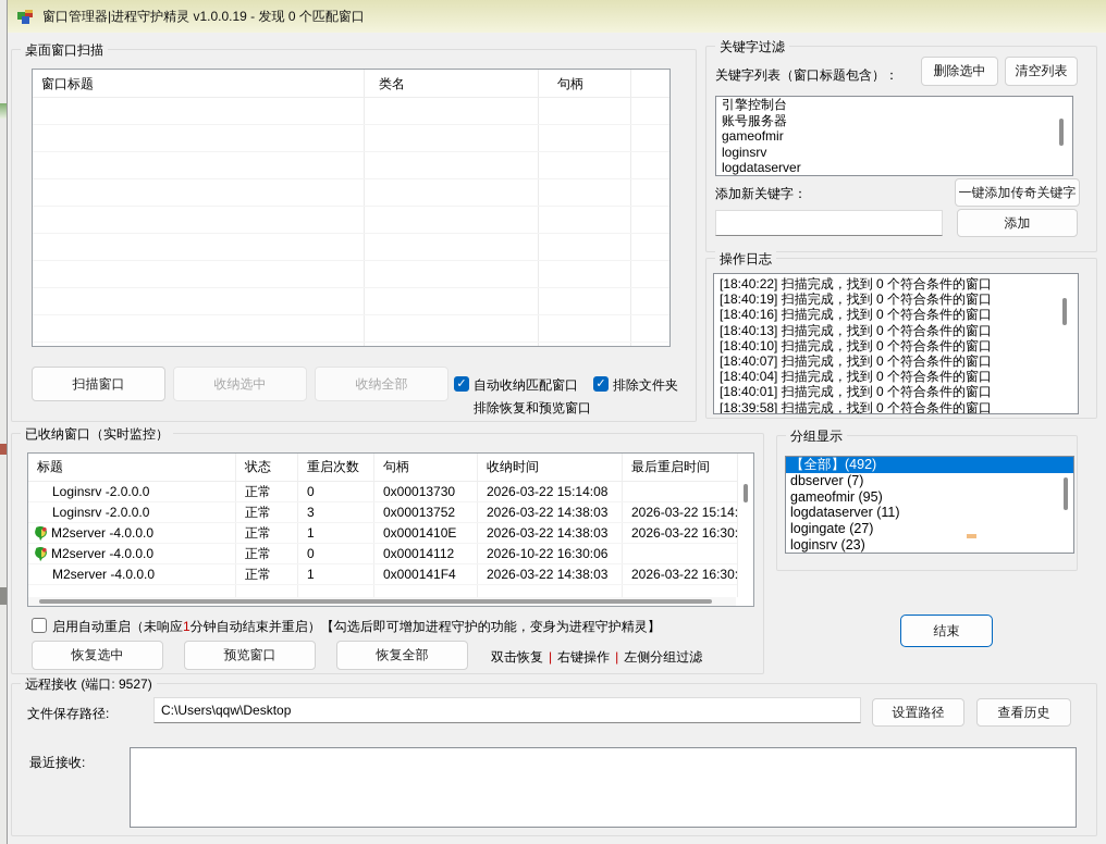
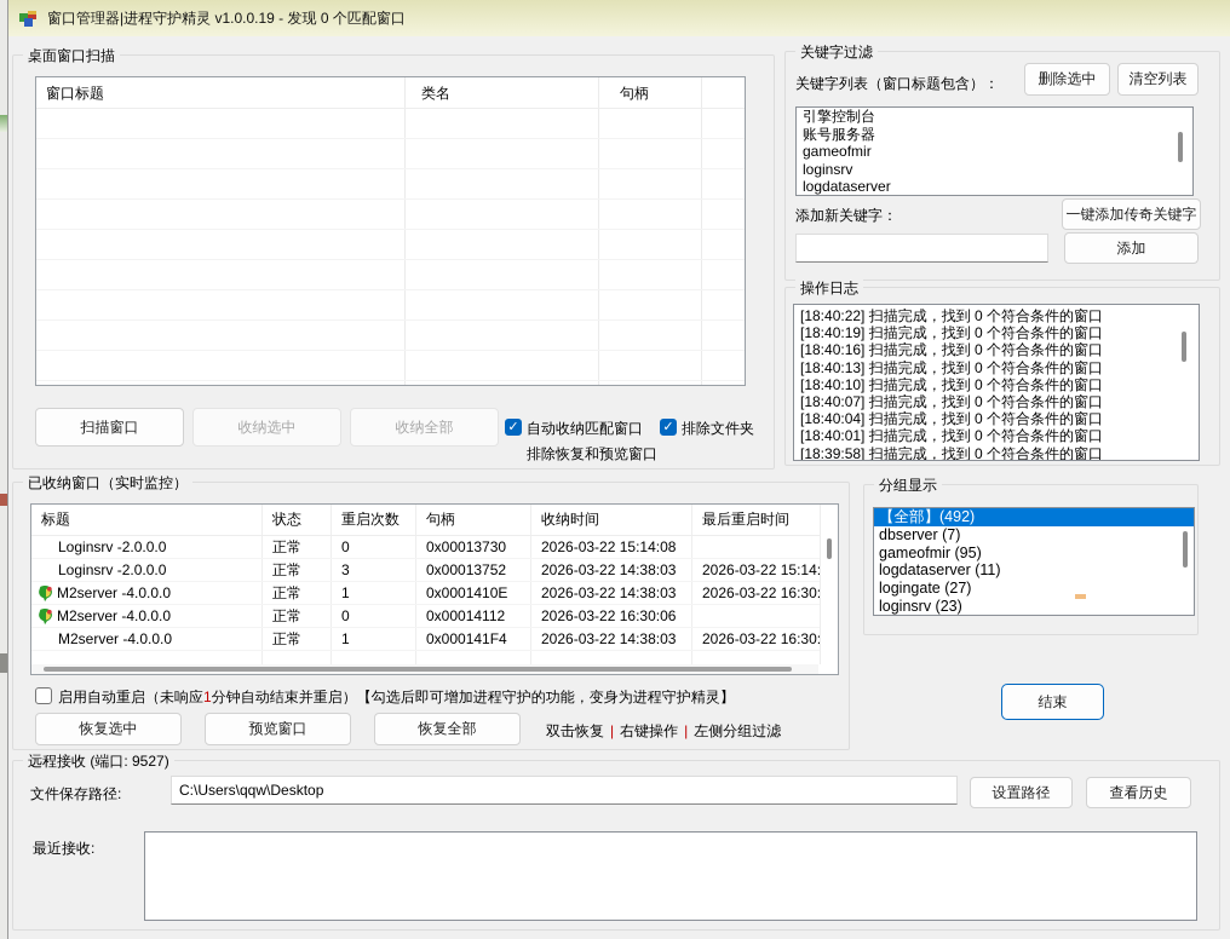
  窗口管理器|进程守护精灵 v1.0.0.19 - 发现 0 个匹配窗口
  桌面窗口扫描
  窗口标题
  类名
  句柄
  扫描窗口
  收纳选中
  收纳全部
  自动收纳匹配窗口
  排除恢复和预览窗口
  排除文件夹
  关键字过滤
  关键字列表（窗口标题包含）：
  删除选中
  清空列表
  引擎控制台
  账号服务器
  gameofmir
  loginsrv
  logdataserver
  添加新关键字：
  一键添加传奇关键字
  添加
  操作日志
  [18:40:22] 扫描完成，找到 0 个符合条件的窗口
  [18:40:19] 扫描完成，找到 0 个符合条件的窗口
  [18:40:16] 扫描完成，找到 0 个符合条件的窗口
  [18:40:13] 扫描完成，找到 0 个符合条件的窗口
  [18:40:10] 扫描完成，找到 0 个符合条件的窗口
  [18:40:07] 扫描完成，找到 0 个符合条件的窗口
  [18:40:04] 扫描完成，找到 0 个符合条件的窗口
  [18:40:01] 扫描完成，找到 0 个符合条件的窗口
  [18:39:58] 扫描完成，找到 0 个符合条件的窗口
  已收纳窗口（实时监控）
  标题
  状态
  重启次数
  句柄
  收纳时间
  最后重启时间
  Loginsrv -2.0.0.0
  正常
  0
  0x00013730
  2026-03-22 15:14:08
  Loginsrv -2.0.0.0
  正常
  3
  0x00013752
  2026-03-22 14:38:03
  2026-03-22 15:14
  M2server -4.0.0.0
  正常
  1
  0x0001410E
  2026-03-22 14:38:03
  2026-03-22 16:30
  M2server -4.0.0.0
  正常
  0
  0x00014112
- 2026-10-22 16:30:06
+ 2026-03-22 16:30:06
  M2server -4.0.0.0
  正常
  1
  0x000141F4
  2026-03-22 14:38:03
  2026-03-22 16:30
  ...
  启用自动重启（未响应1分钟自动结束并重启）【勾选后即可增加进程守护的功能，变身为进程守护精灵】
  恢复选中
  预览窗口
  恢复全部
  双击恢复 | 右键操作 | 左侧分组过滤
  分组显示
  【全部】(492)
  dbserver (7)
  gameofmir (95)
  logdataserver (11)
  logingate (27)
  loginsrv (23)
  结束
  远程接收 (端口: 9527)
  文件保存路径:
  C:\Users\qqw\Desktop
  设置路径
  查看历史
  最近接收:
